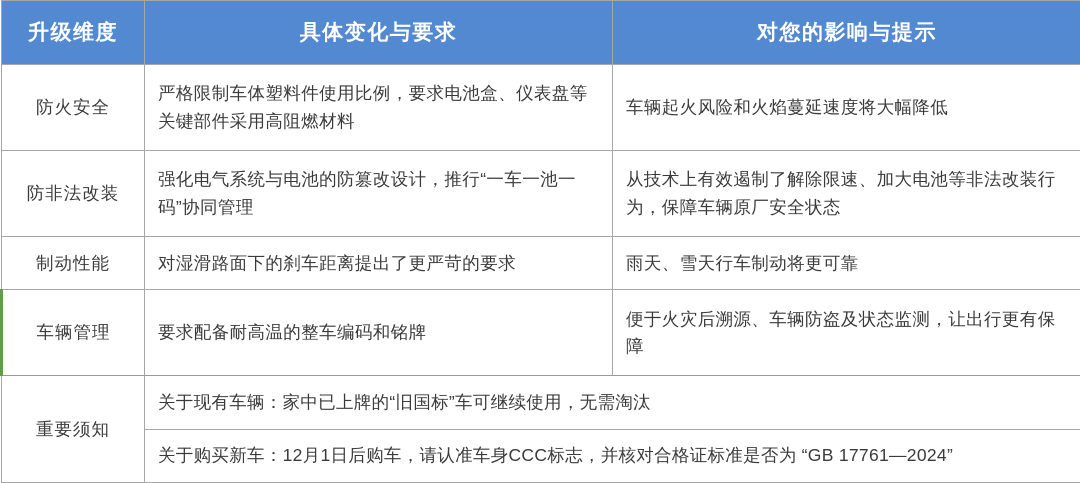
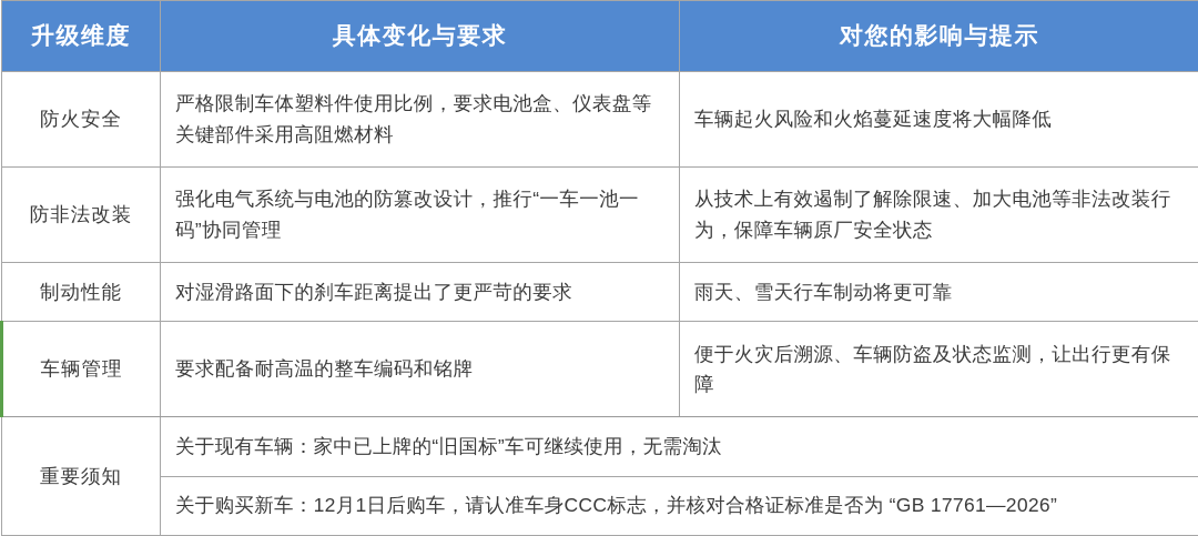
  升级维度	具体变化与要求	对您的影响与提示
  防火安全	严格限制车体塑料件使用比例，要求电池盒、仪表盘等关键部件采用高阻燃材料	车辆起火风险和火焰蔓延速度将大幅降低
  防非法改装	强化电气系统与电池的防篡改设计，推行“一车一池一码”协同管理	从技术上有效遏制了解除限速、加大电池等非法改装行为，保障车辆原厂安全状态
  制动性能	对湿滑路面下的刹车距离提出了更严苛的要求	雨天、雪天行车制动将更可靠
  车辆管理	要求配备耐高温的整车编码和铭牌	便于火灾后溯源、车辆防盗及状态监测，让出行更有保障
  重要须知	关于现有车辆：家中已上牌的“旧国标”车可继续使用，无需淘汰
- 关于购买新车：12月1日后购车，请认准车身CCC标志，并核对合格证标准是否为 “GB 17761—2024”
+ 关于购买新车：12月1日后购车，请认准车身CCC标志，并核对合格证标准是否为 “GB 17761—2026”
